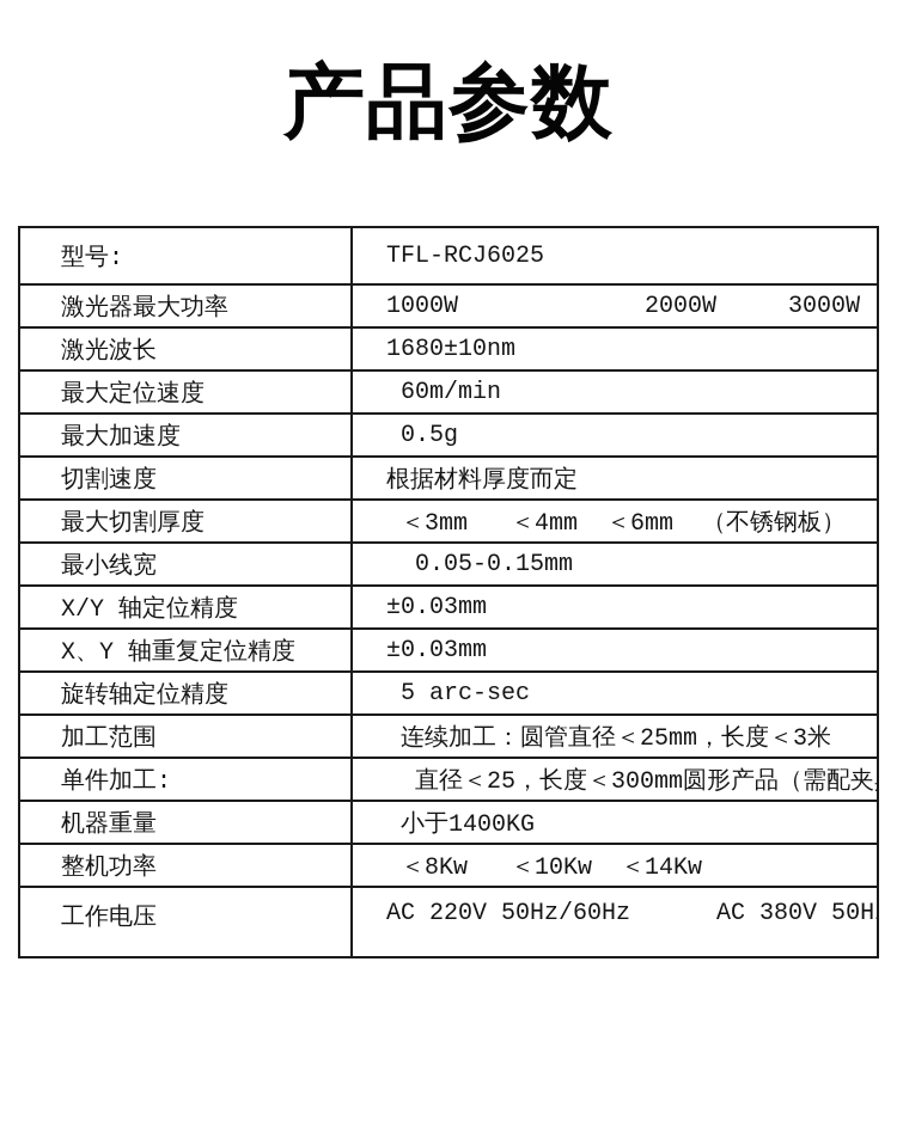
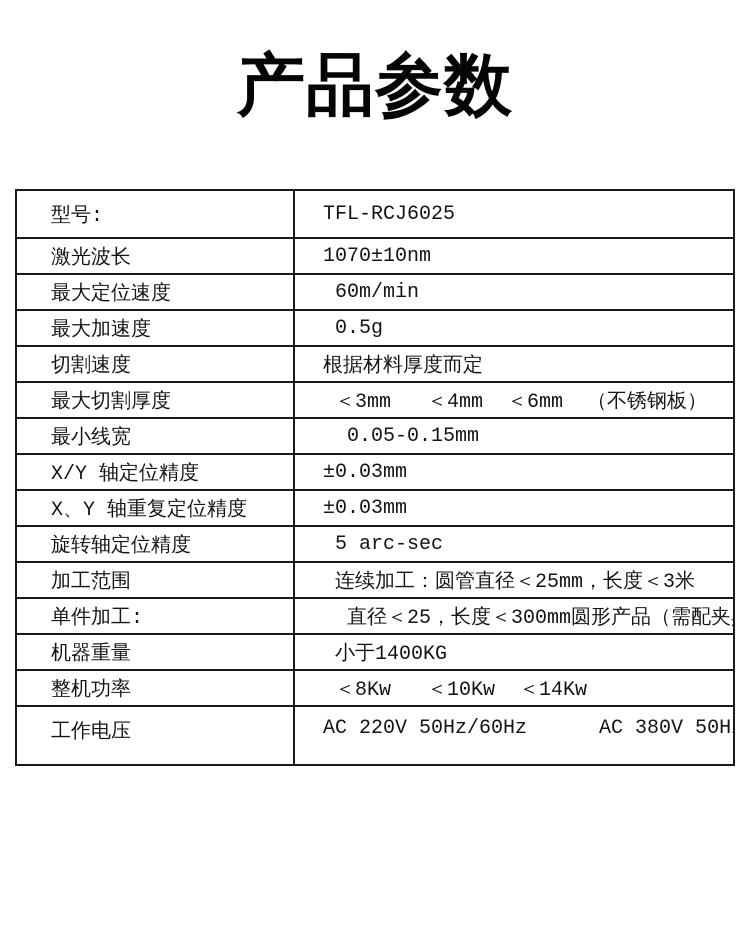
  产品参数
  型号:	TFL-RCJ6025
- 激光器最大功率	1000W 2000W 3000W
- 激光波长	1680±10nm
+ 激光波长	1070±10nm
  最大定位速度	60m/min
  最大加速度	0.5g
  切割速度	根据材料厚度而定
  最大切割厚度	＜3mm ＜4mm ＜6mm （不锈钢板）
  最小线宽	0.05-0.15mm
  X/Y 轴定位精度	±0.03mm
  X、Y 轴重复定位精度	±0.03mm
  旋转轴定位精度	5 arc-sec
  加工范围	连续加工：圆管直径＜25mm，长度＜3米
  单件加工:	直径＜25，长度＜300mm圆形产品（需配夹
  机器重量	小于1400KG
  整机功率	＜8Kw ＜10Kw ＜14Kw
  工作电压	AC 220V 50Hz/60Hz AC 380V 50H
